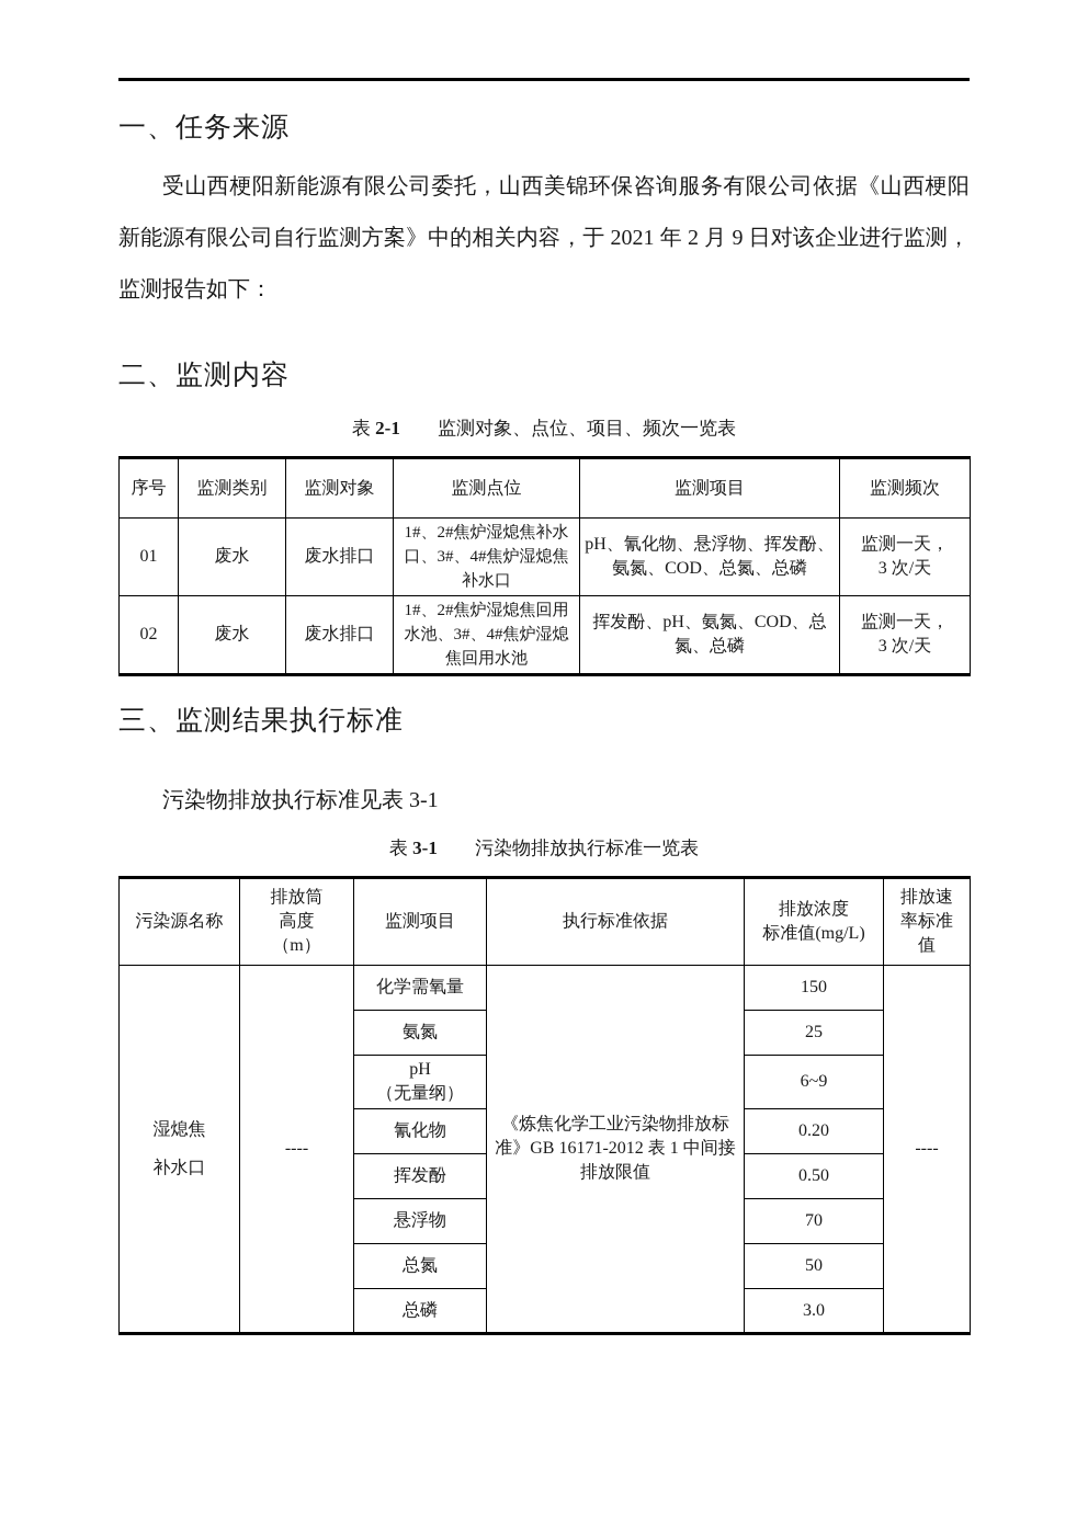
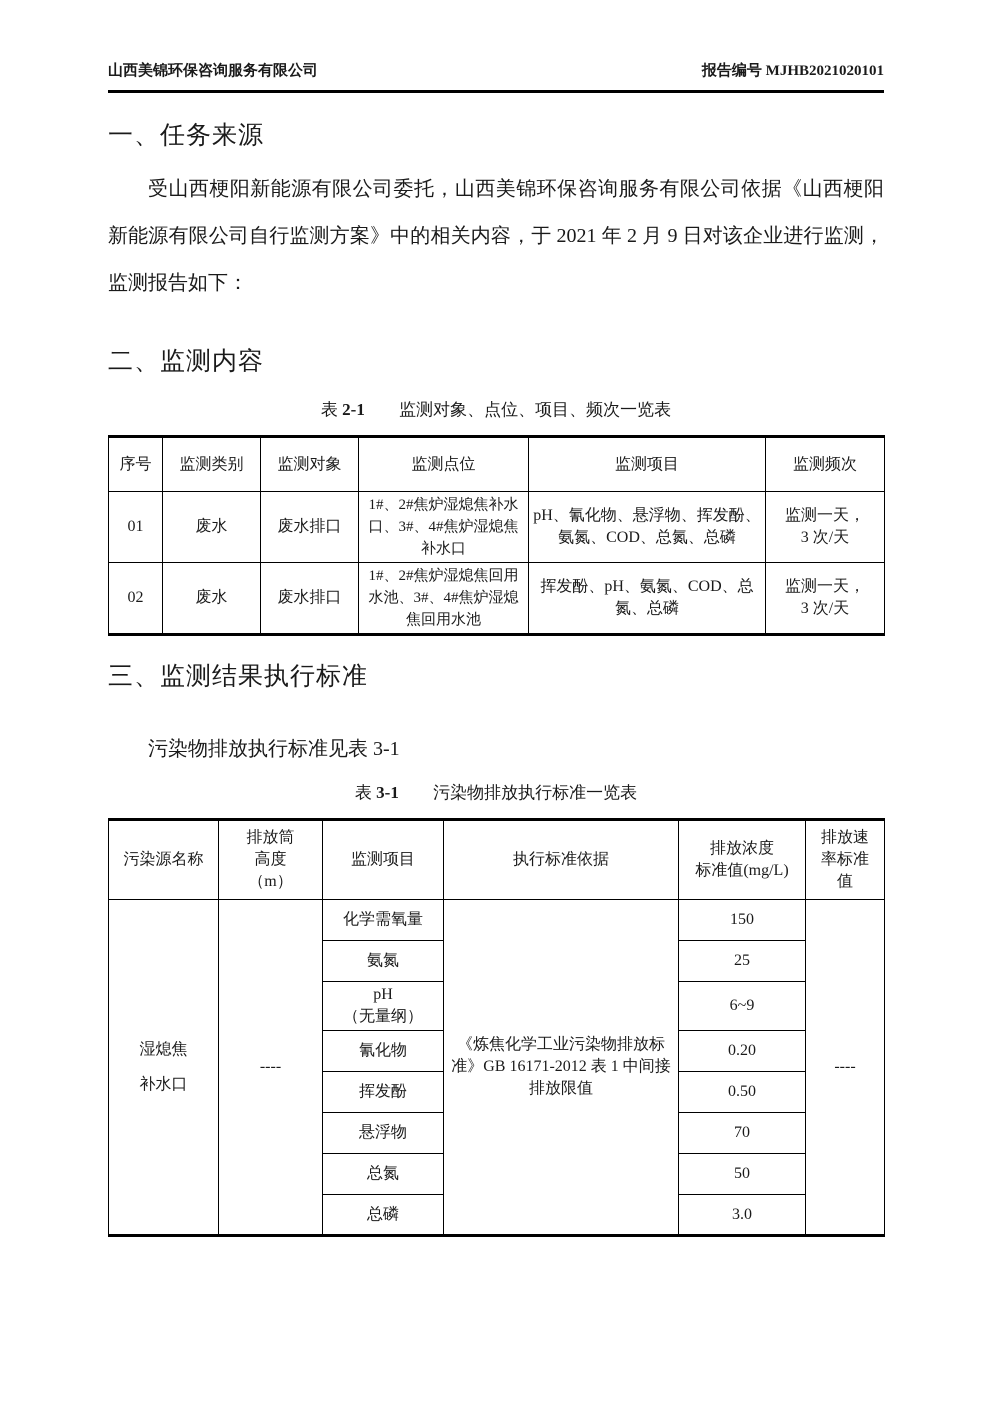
+ 山西美锦环保咨询服务有限公司
+ 报告编号 MJHB2021020101
  一、任务来源
  受山西梗阳新能源有限公司委托，山西美锦环保咨询服务有限公司依据《山西梗阳新能源有限公司自行监测方案》中的相关内容，于 2021 年 2 月 9 日对该企业进行监测，监测报告如下：
  二、监测内容
  表 2-1 监测对象、点位、项目、频次一览表
  序号	监测类别	监测对象	监测点位	监测项目	监测频次
  01	废水	废水排口	1#、2#焦炉湿熄焦补水口、3#、4#焦炉湿熄焦补水口	pH、氰化物、悬浮物、挥发酚、氨氮、COD、总氮、总磷	监测一天， 3 次/天
  02	废水	废水排口	1#、2#焦炉湿熄焦回用水池、3#、4#焦炉湿熄焦回用水池	挥发酚、pH、氨氮、COD、总氮、总磷	监测一天， 3 次/天
  三、监测结果执行标准
  污染物排放执行标准见表 3-1
  表 3-1 污染物排放执行标准一览表
  污染源名称	排放筒 高度 （m）	监测项目	执行标准依据	排放浓度 标准值(mg/L)	排放速 率标准 值
  湿熄焦 补水口	----	化学需氧量	《炼焦化学工业污染物排放标准》GB 16171-2012 表 1 中间接排放限值	150	----
  氨氮	25
  pH （无量纲）	6~9
  氰化物	0.20
  挥发酚	0.50
  悬浮物	70
  总氮	50
  总磷	3.0
